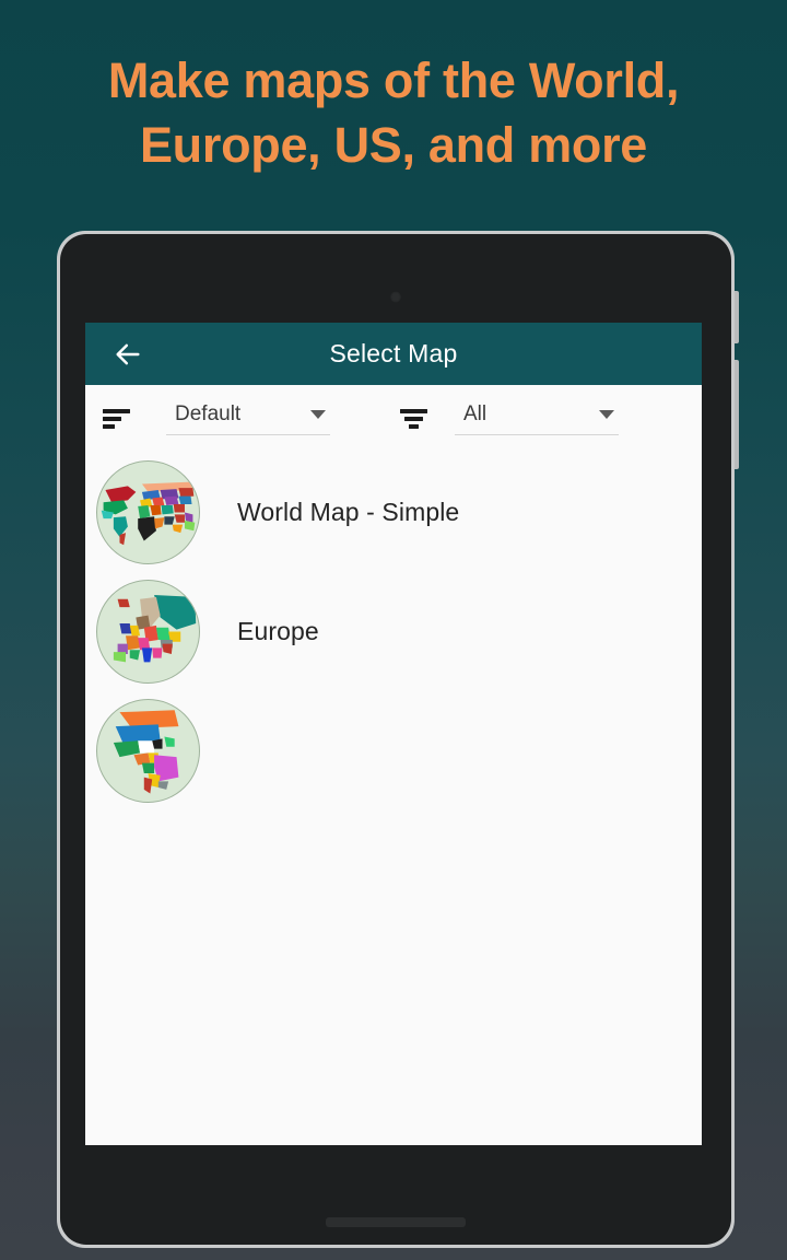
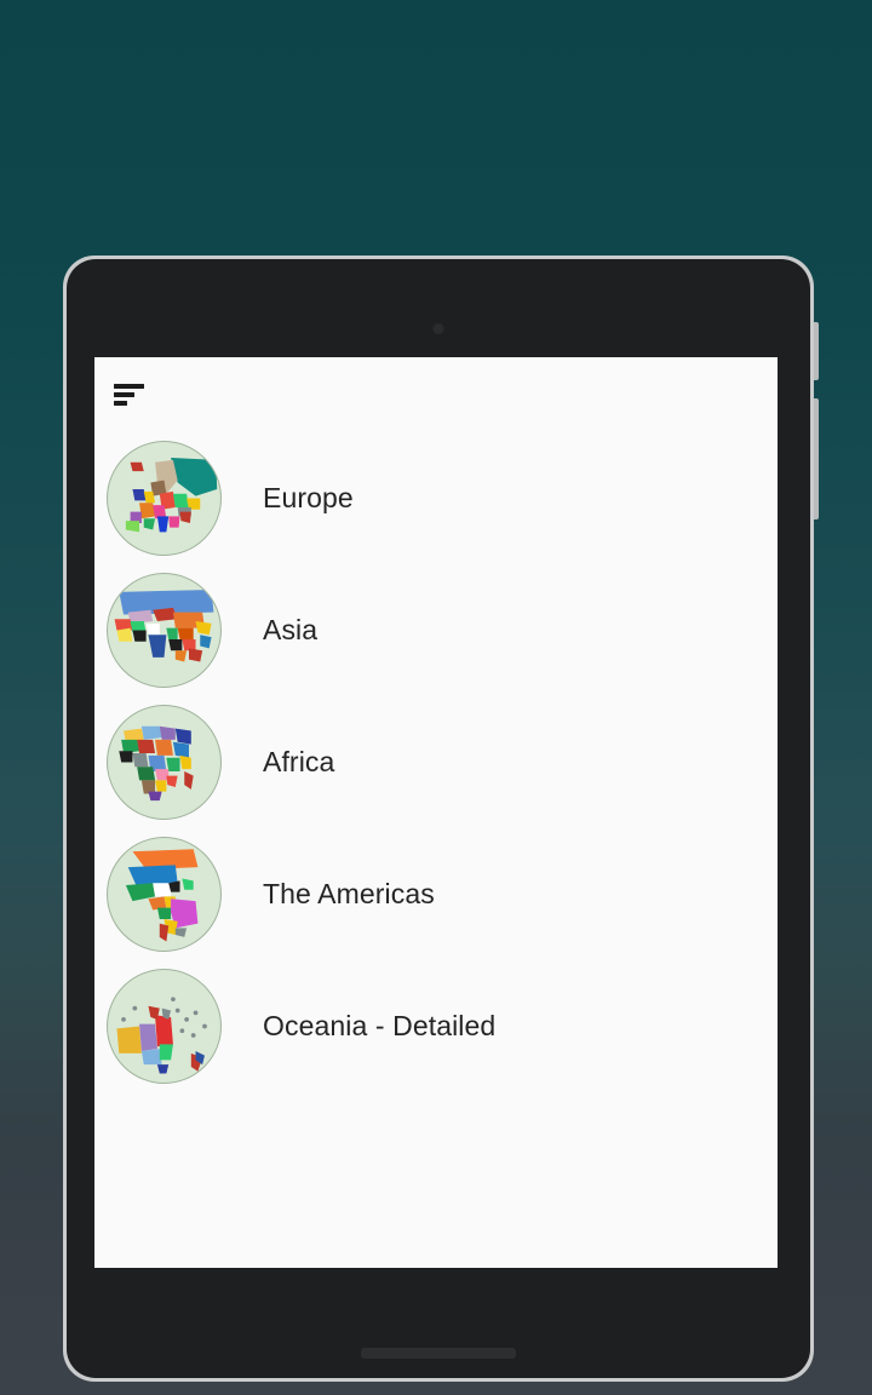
- Make maps of the World,
- Europe, US, and more
- Select Map
- Default
- All
- World Map - Simple
  Europe
+ Asia
+ Africa
+ The Americas
+ Oceania - Detailed
